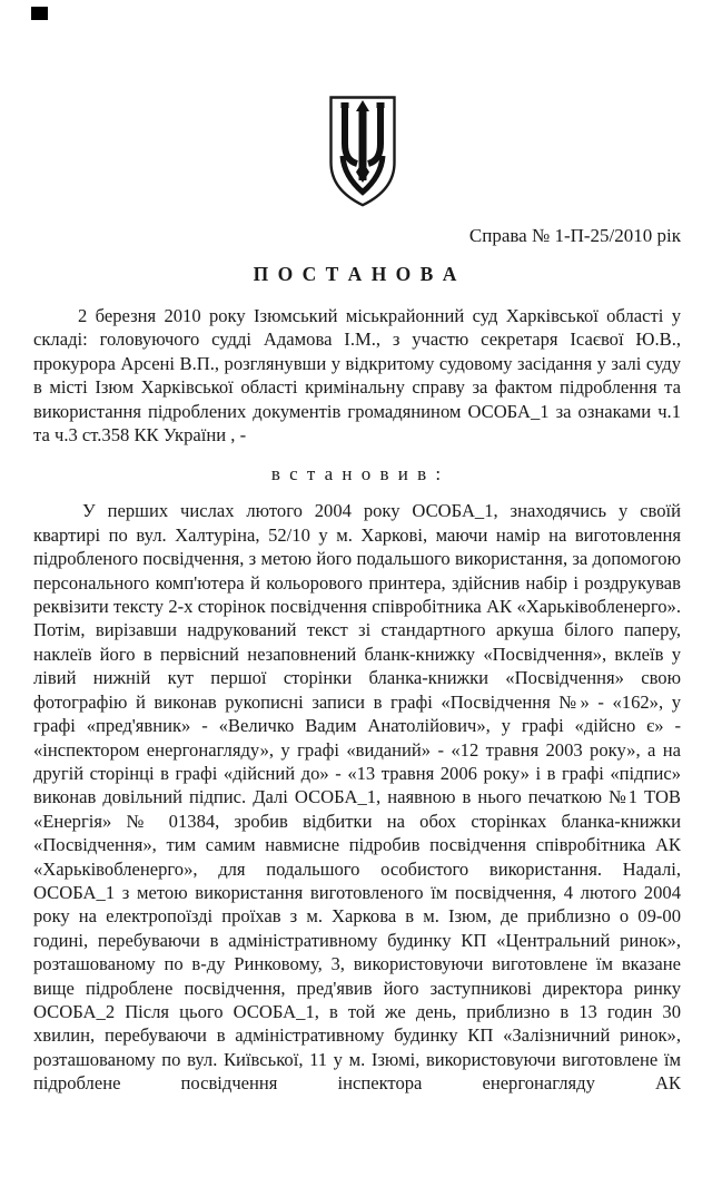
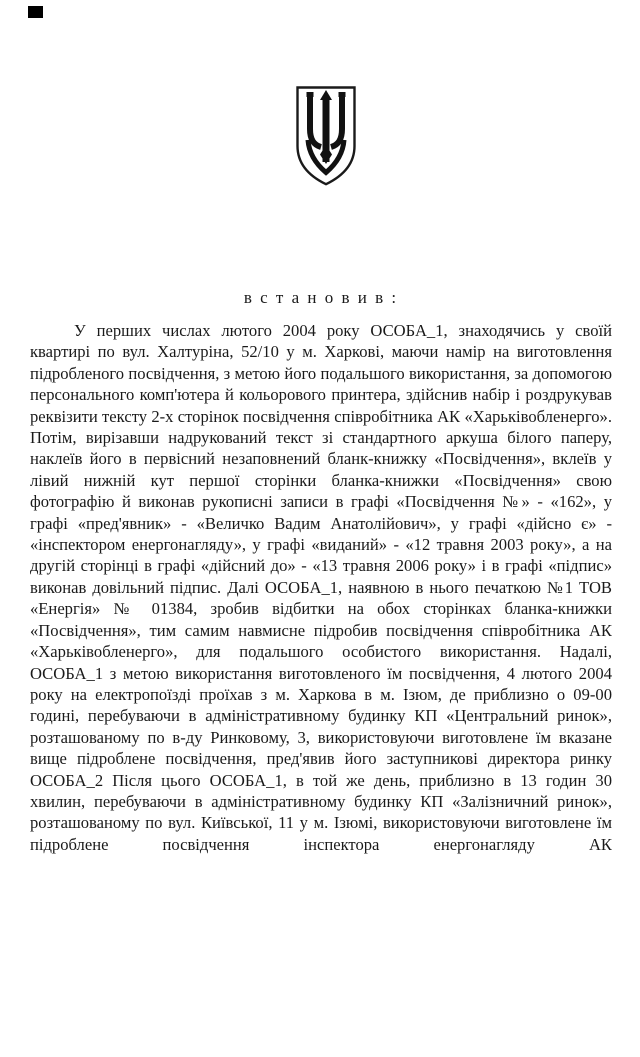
- Справа № 1-П-25/2010 рік
- П О С Т А Н О В А
- 2 березня 2010 року Ізюмський міськрайонний суд Харківської області у складі: головуючого судді Адамова І.М., з участю секретаря Ісаєвої Ю.В., прокурора Арсені В.П., розглянувши у відкритому судовому засідання у залі суду в місті Ізюм Харківської області кримінальну справу за фактом підроблення та використання підроблених документів громадянином ОСОБА_1 за ознаками ч.1 та ч.3 ст.358 КК України , -
  в с т а н о в и в :
  У перших числах лютого 2004 року ОСОБА_1, знаходячись у своїй квартирі по вул. Халтуріна, 52/10 у м. Харкові, маючи намір на виготовлення підробленого посвідчення, з метою його подальшого використання, за допомогою персонального комп'ютера й кольорового принтера, здійснив набір і роздрукував реквізити тексту 2-х сторінок посвідчення співробітника АК «Харьківобленерго». Потім, вирізавши надрукований текст зі стандартного аркуша білого паперу, наклеїв його в первісний незаповнений бланк-книжку «Посвідчення», вклеїв у лівий нижній кут першої сторінки бланка-книжки «Посвідчення» свою фотографію й виконав рукописні записи в графі «Посвідчення №» - «162», у графі «пред'явник» - «Величко Вадим Анатолійович», у графі «дійсно є» - «інспектором енергонагляду», у графі «виданий» - «12 травня 2003 року», а на другій сторінці в графі «дійсний до» - «13 травня 2006 року» і в графі «підпис» виконав довільний підпис. Далі ОСОБА_1, наявною в нього печаткою №1 ТОВ «Енергія» № 01384, зробив відбитки на обох сторінках бланка-книжки «Посвідчення», тим самим навмисне підробив посвідчення співробітника АК «Харьківобленерго», для подальшого особистого використання. Надалі, ОСОБА_1 з метою використання виготовленого їм посвідчення, 4 лютого 2004 року на електропоїзді проїхав з м. Харкова в м. Ізюм, де приблизно о 09-00 годині, перебуваючи в адміністративному будинку КП «Центральний ринок», розташованому по в-ду Ринковому, 3, використовуючи виготовлене їм вказане вище підроблене посвідчення, пред'явив його заступникові директора ринку ОСОБА_2 Після цього ОСОБА_1, в той же день, приблизно в 13 годин 30 хвилин, перебуваючи в адміністративному будинку КП «Залізничний ринок», розташованому по вул. Київської, 11 у м. Ізюмі, використовуючи виготовлене їм підроблене посвідчення інспектора енергонагляду АК
